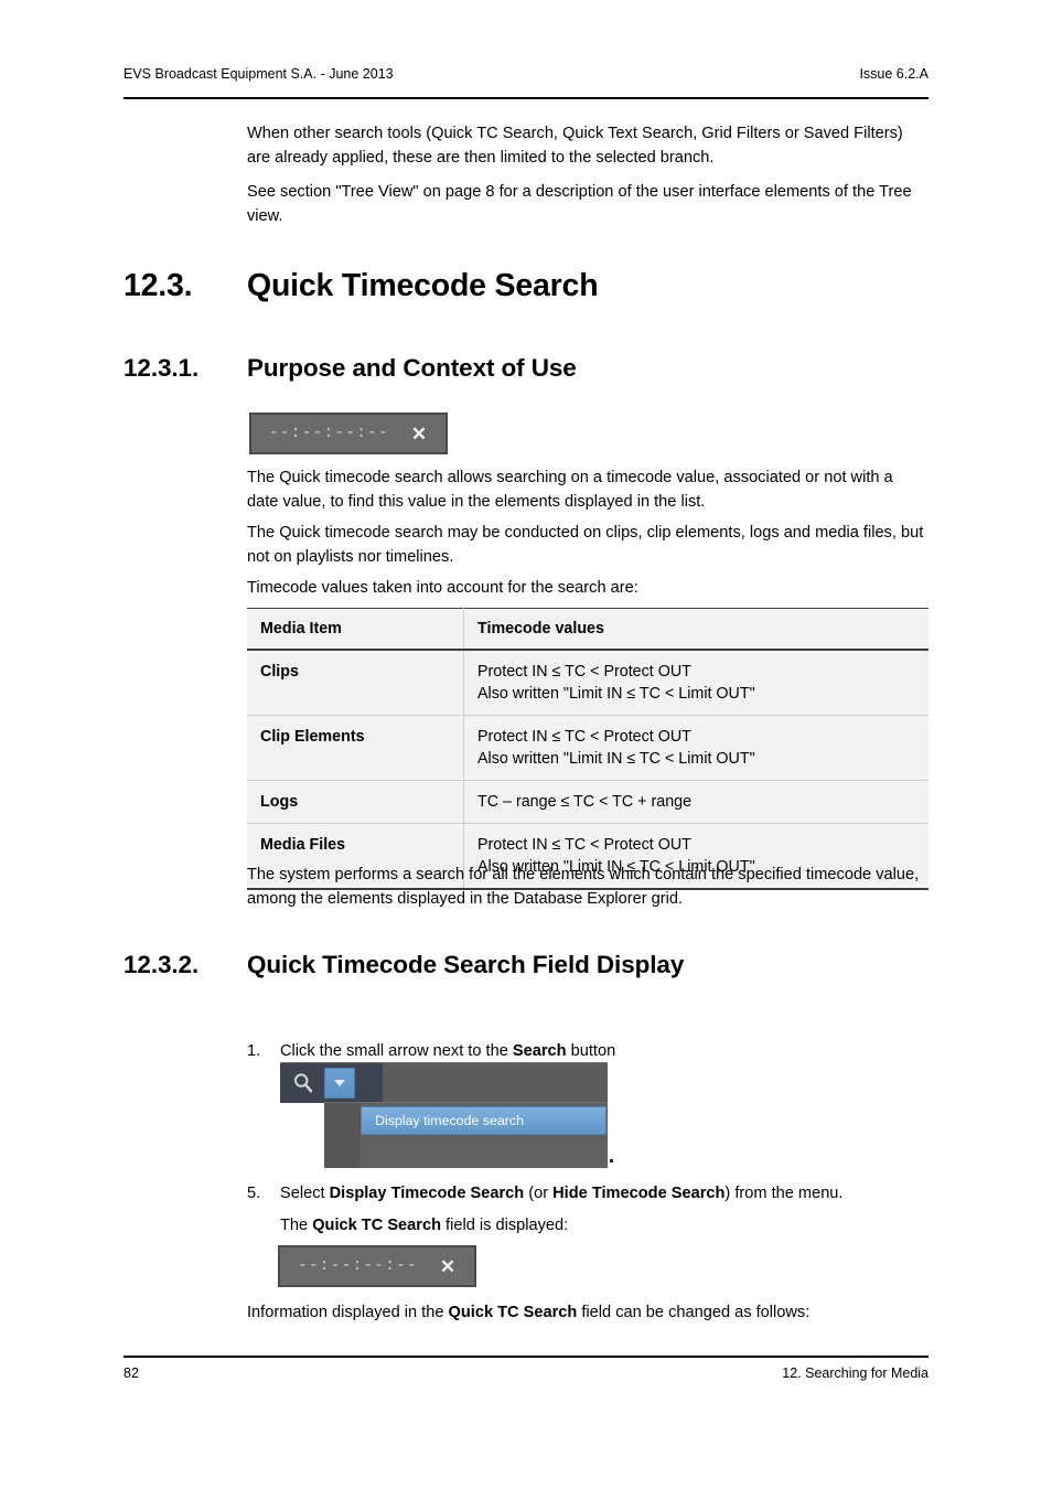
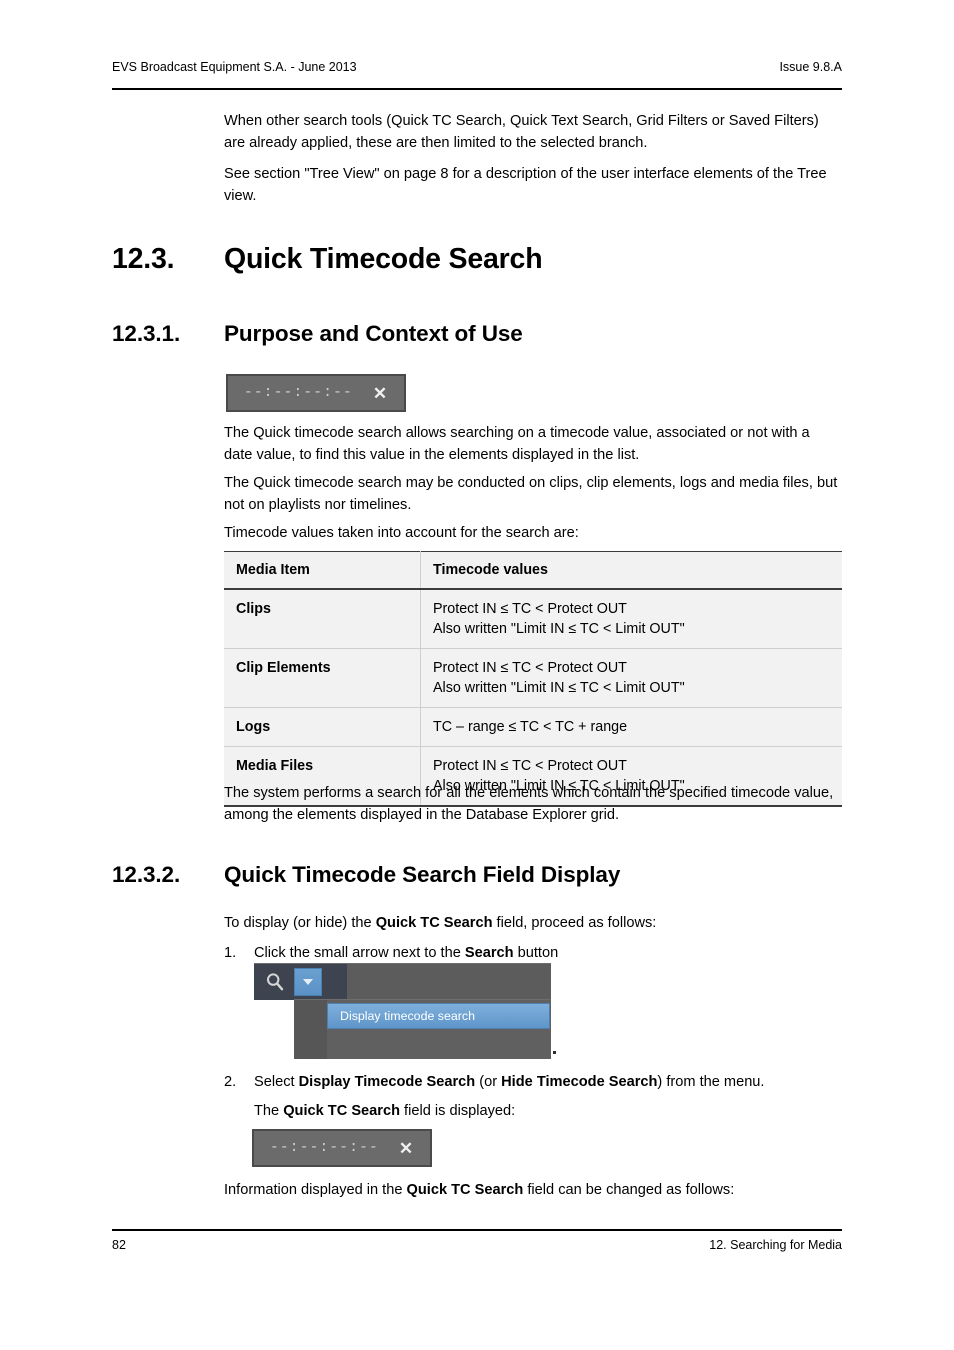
  EVS Broadcast Equipment S.A. - June 2013
- Issue 6.2.A
+ Issue 9.8.A
  When other search tools (Quick TC Search, Quick Text Search, Grid Filters or Saved Filters) are already applied, these are then limited to the selected branch.
  See section "Tree View" on page 8 for a description of the user interface elements of the Tree view.
  12.3. Quick Timecode Search
  12.3.1. Purpose and Context of Use
  --:--:--:--
  ✕
  The Quick timecode search allows searching on a timecode value, associated or not with a date value, to find this value in the elements displayed in the list.
  The Quick timecode search may be conducted on clips, clip elements, logs and media files, but not on playlists nor timelines.
  Timecode values taken into account for the search are:
  Media Item	Timecode values
  Clips	Protect IN ≤ TC < Protect OUT Also written "Limit IN ≤ TC < Limit OUT"
  Clip Elements	Protect IN ≤ TC < Protect OUT Also written "Limit IN ≤ TC < Limit OUT"
  Logs	TC – range ≤ TC < TC + range
  Media Files	Protect IN ≤ TC < Protect OUT Also written "Limit IN ≤ TC < Limit OUT"
  The system performs a search for all the elements which contain the specified timecode value, among the elements displayed in the Database Explorer grid.
  12.3.2. Quick Timecode Search Field Display
+ To display (or hide) the Quick TC Search field, proceed as follows:
  1.
  Click the small arrow next to the Search button
  Display timecode search
- 5.
+ 2.
  Select Display Timecode Search (or Hide Timecode Search) from the menu.
  The Quick TC Search field is displayed:
  --:--:--:--
  ✕
  Information displayed in the Quick TC Search field can be changed as follows:
  82
  12. Searching for Media
